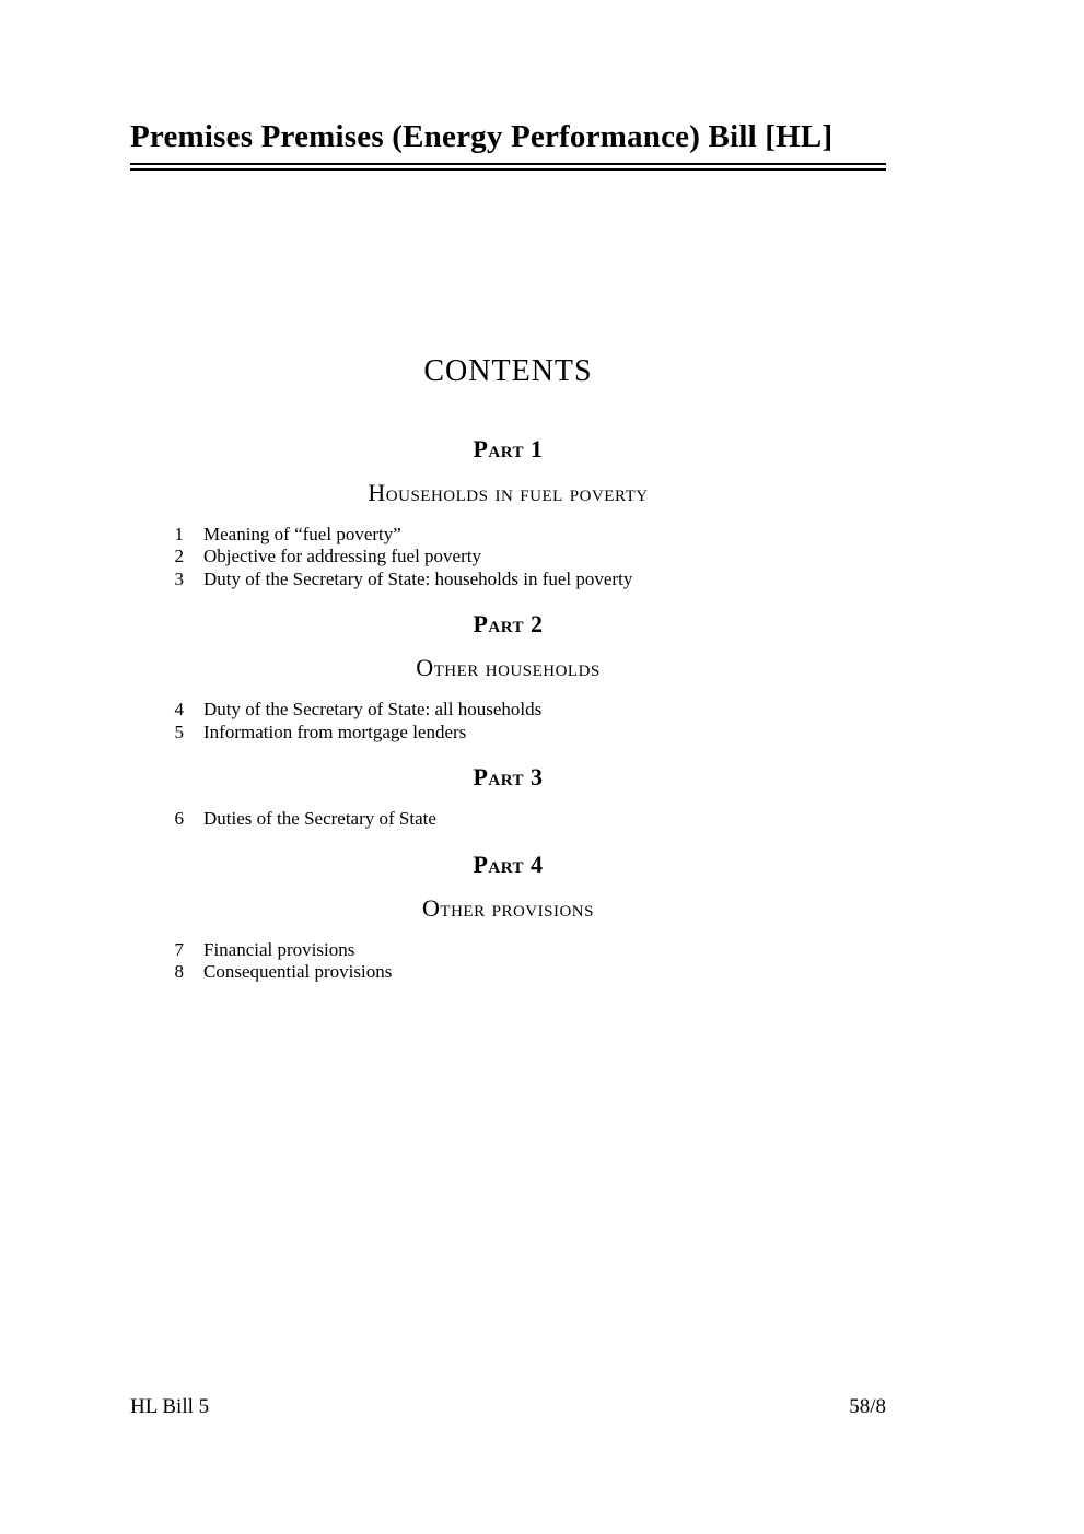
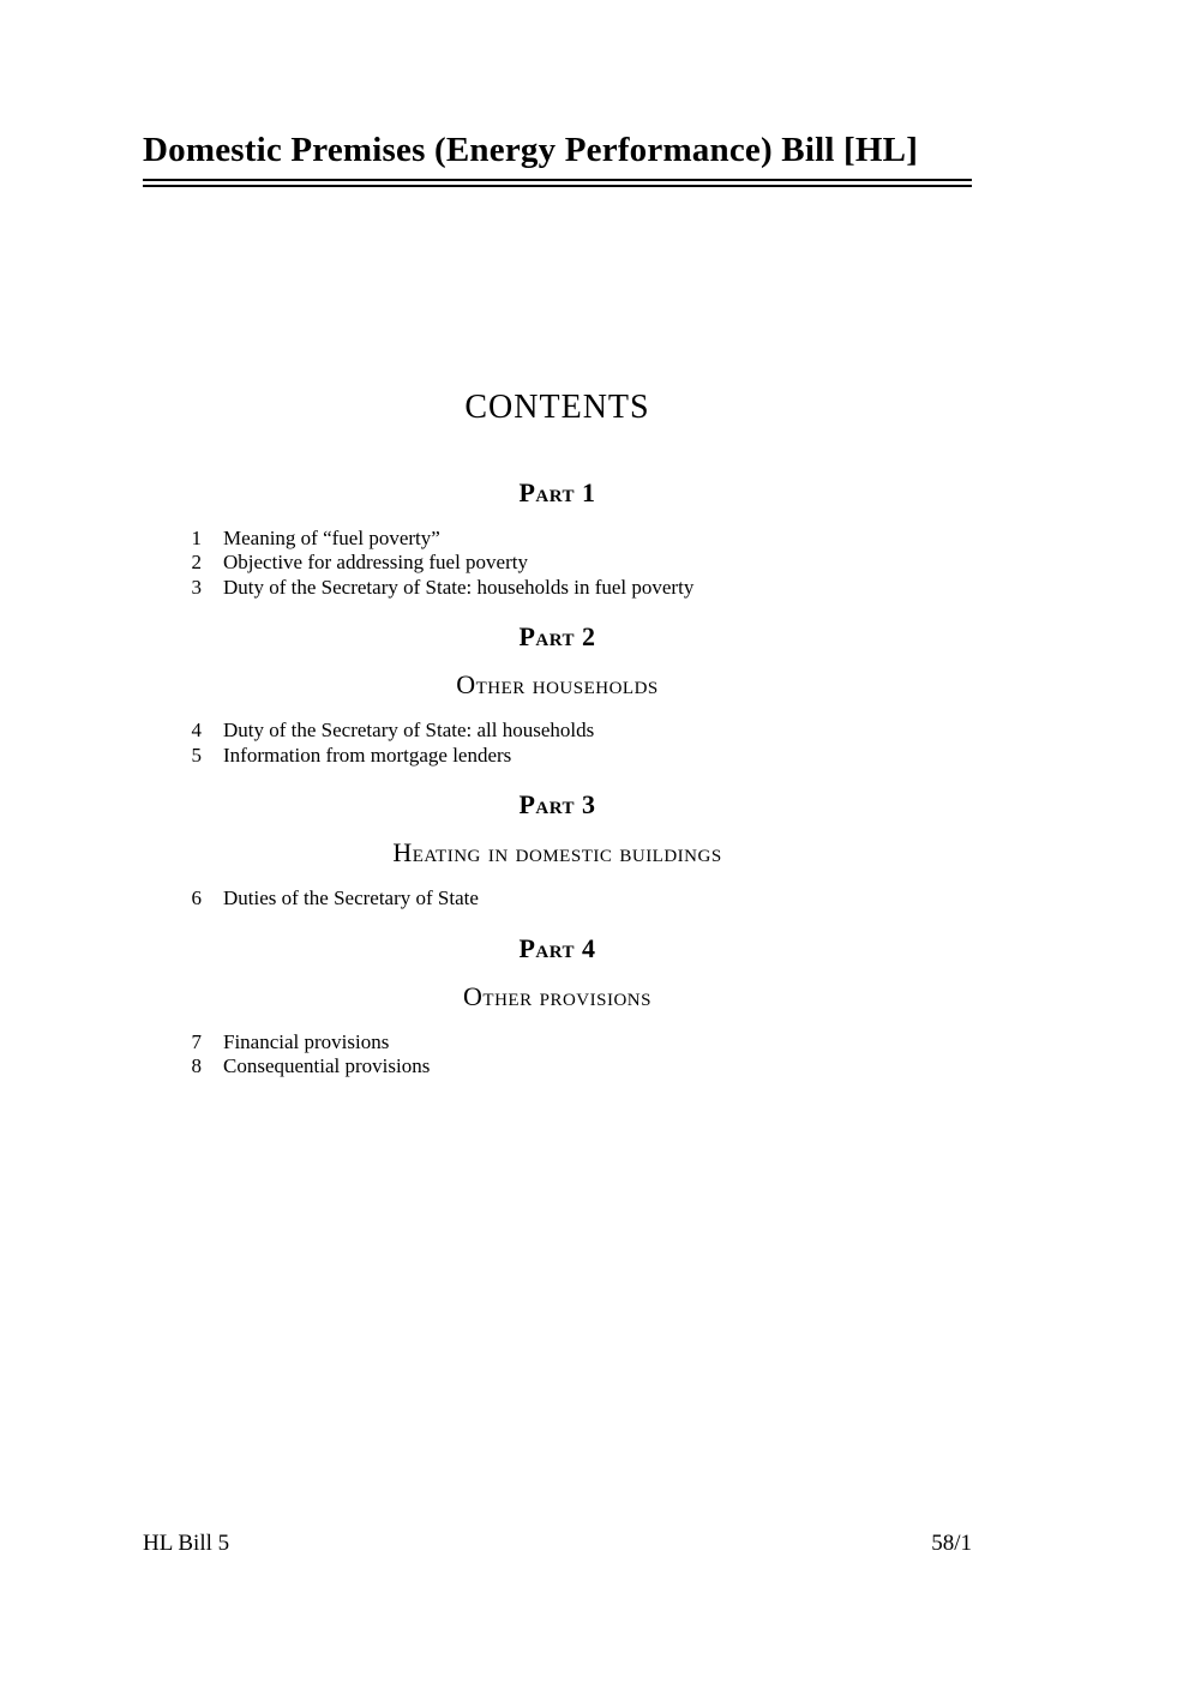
- Premises Premises (Energy Performance) Bill [HL]
+ Domestic Premises (Energy Performance) Bill [HL]
  CONTENTS
  Part 1
- Households in fuel poverty
  1
  Meaning of “fuel poverty”
  2
  Objective for addressing fuel poverty
  3
  Duty of the Secretary of State: households in fuel poverty
  Part 2
  Other households
  4
  Duty of the Secretary of State: all households
  5
  Information from mortgage lenders
  Part 3
+ Heating in domestic buildings
  6
  Duties of the Secretary of State
  Part 4
  Other provisions
  7
  Financial provisions
  8
  Consequential provisions
  HL Bill 5
- 58/8
+ 58/1
